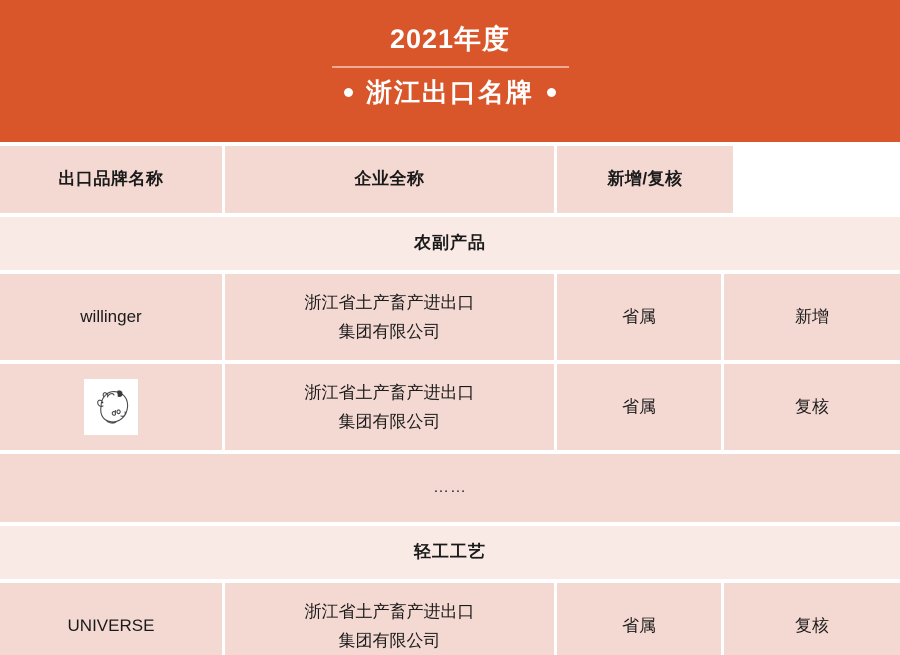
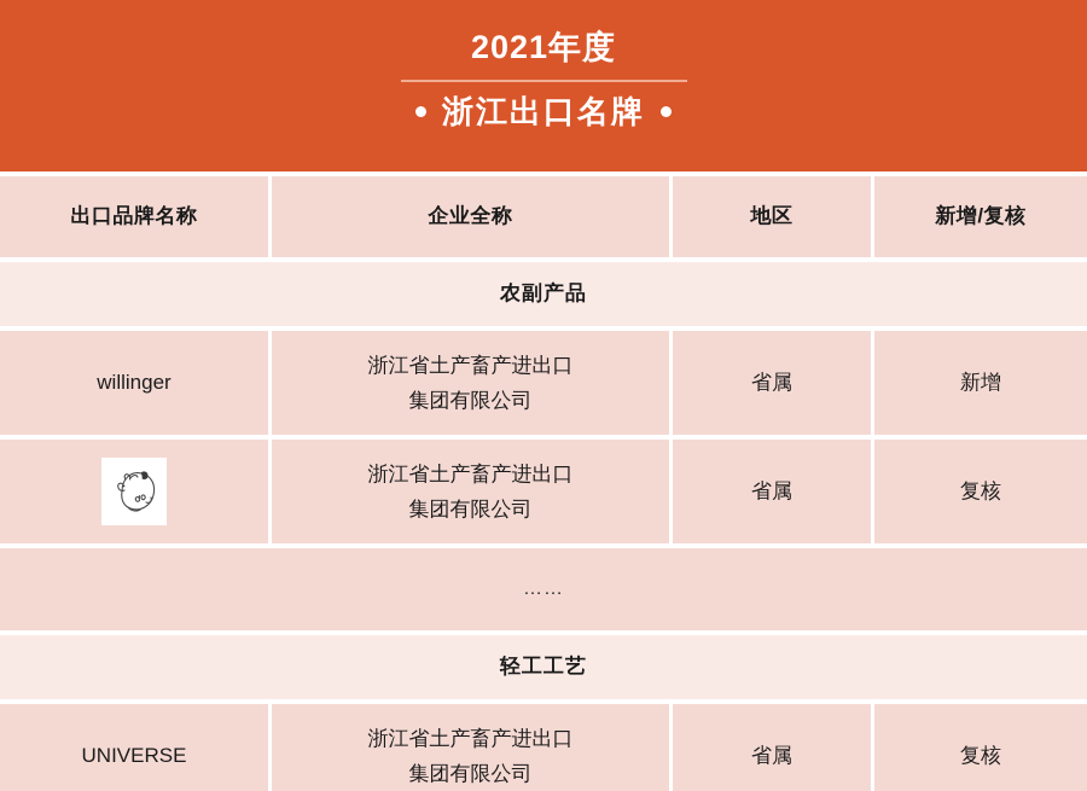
  2021年度
  浙江出口名牌
  出口品牌名称
  企业全称
+ 地区
  新增/复核
  农副产品
  willinger
  浙江省土产畜产进出口
  集团有限公司
  省属
  新增
  浙江省土产畜产进出口
  集团有限公司
  省属
  复核
  ……
  轻工工艺
  UNIVERSE
  浙江省土产畜产进出口
  集团有限公司
  省属
  复核
